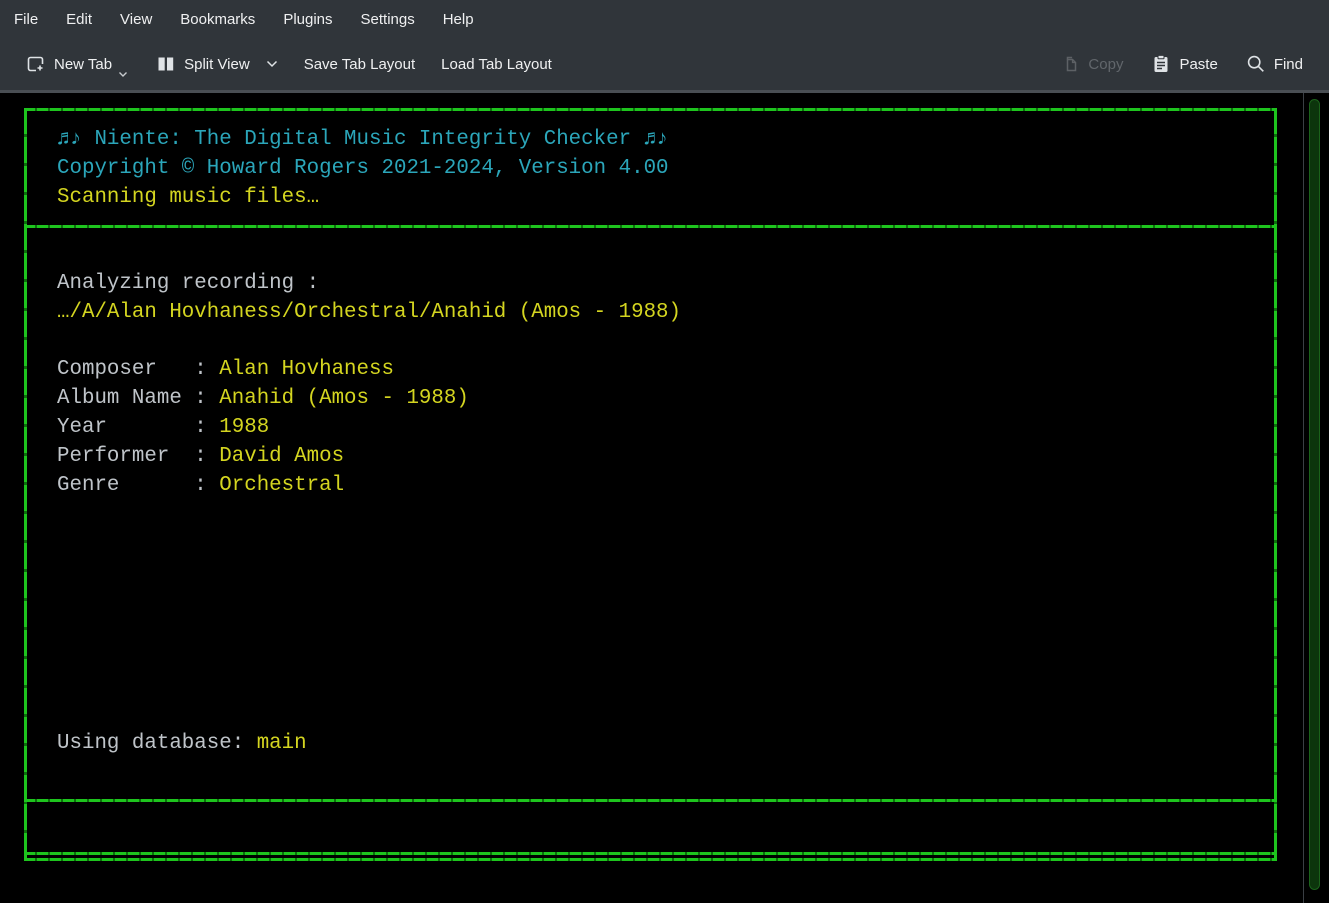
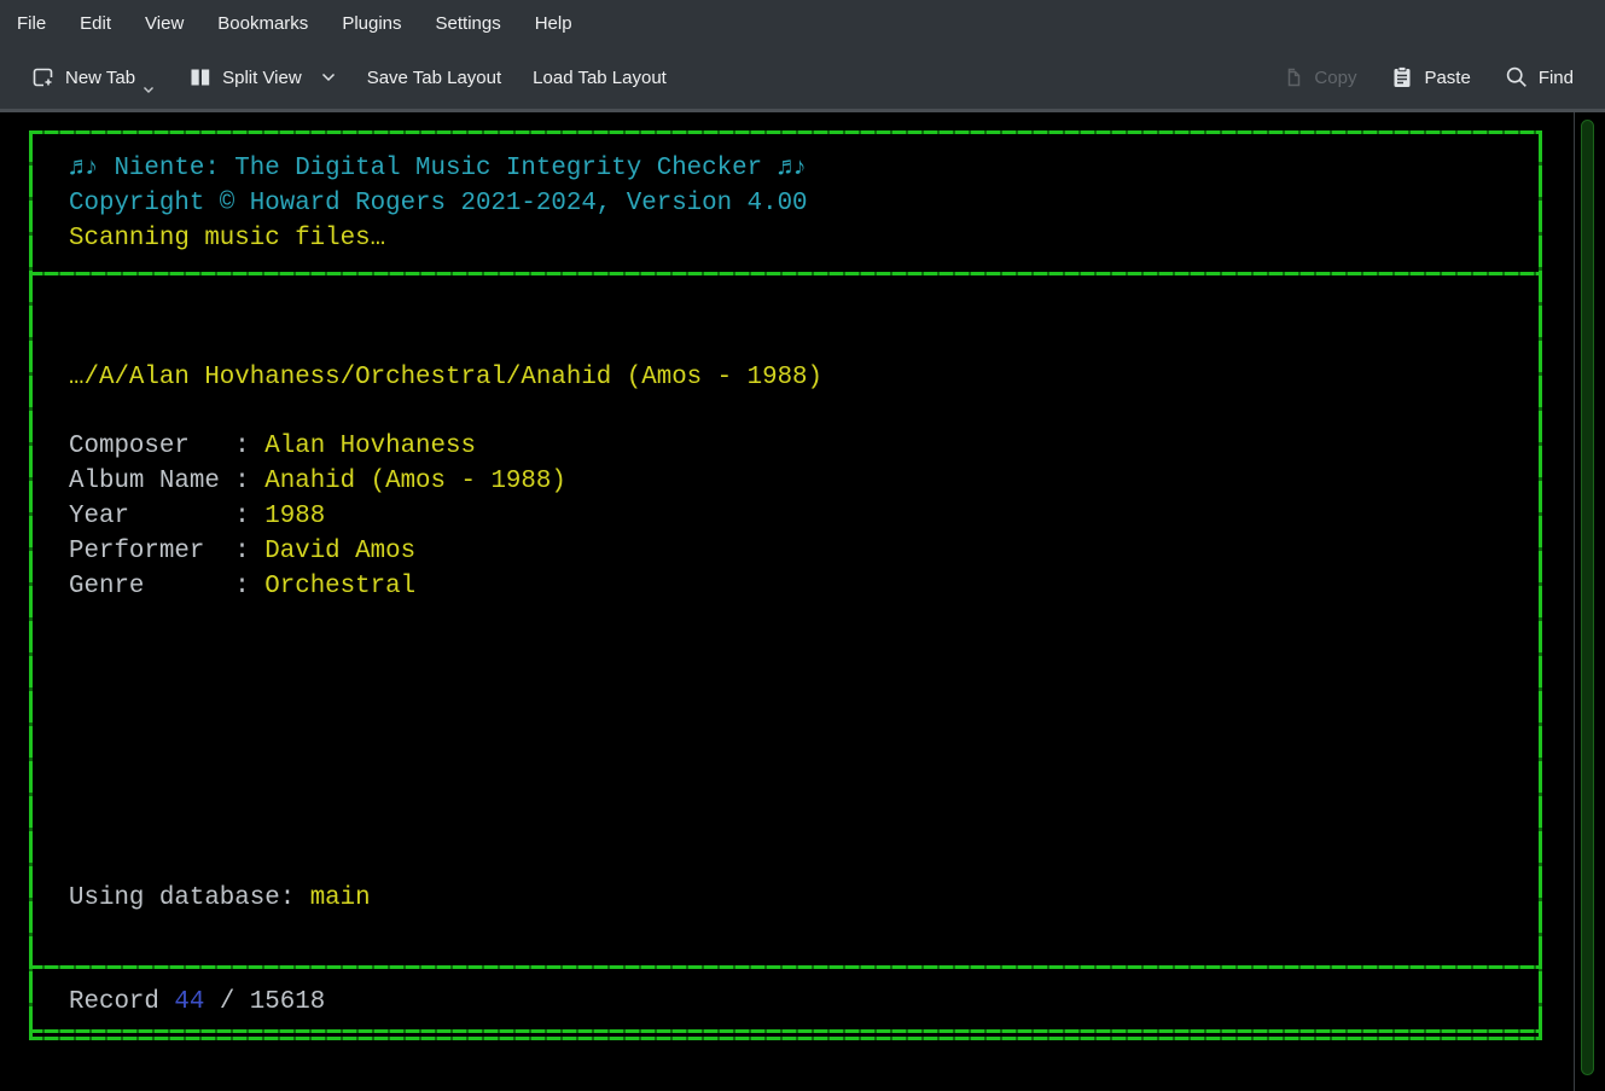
  File
  Edit
  View
  Bookmarks
  Plugins
  Settings
  Help
  New Tab
  Split View
  Save Tab Layout
  Load Tab Layout
  Copy
  Paste
  Find
  ♬♪ Niente: The Digital Music Integrity Checker ♬♪
  Copyright © Howard Rogers 2021-2024, Version 4.00
  Scanning music files…
- Analyzing recording :
  …/A/Alan Hovhaness/Orchestral/Anahid (Amos - 1988)
  Composer : Alan Hovhaness
  Album Name : Anahid (Amos - 1988)
  Year : 1988
  Performer : David Amos
  Genre : Orchestral
  Using database: main
+ Record 44 / 15618
